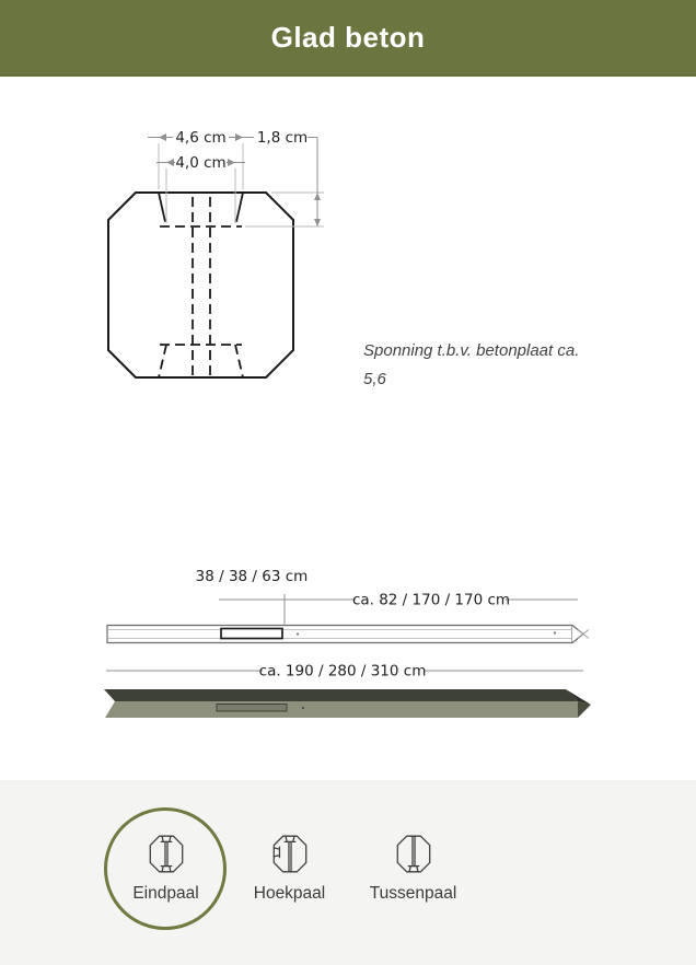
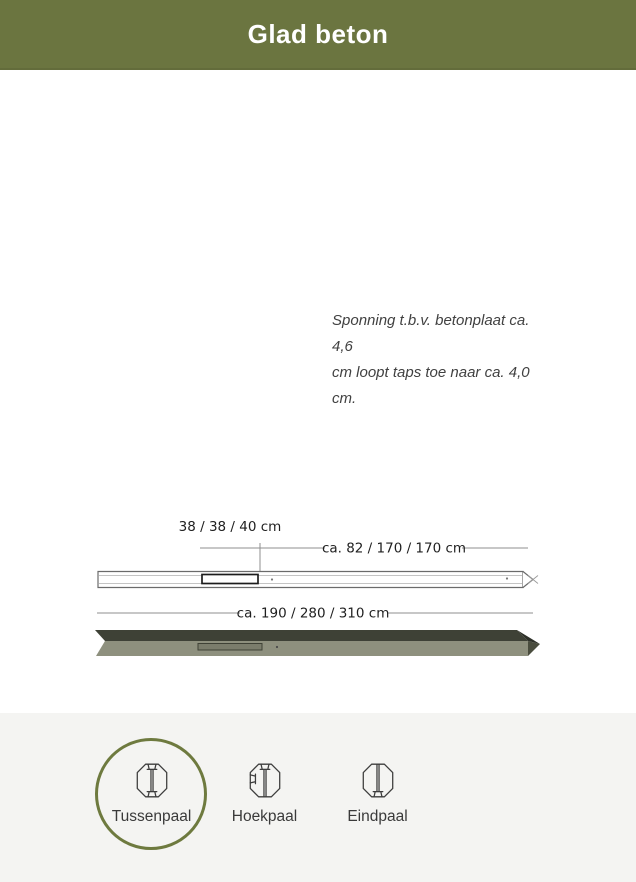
  Glad beton
- 4,6 cm
- 4,0 cm
- 1,8 cm
- Sponning t.b.v. betonplaat ca. 5,6
+ Sponning t.b.v. betonplaat ca. 4,6
+ cm loopt taps toe naar ca. 4,0 cm.
- 38 / 38 / 63 cm
+ 38 / 38 / 40 cm
  ca. 82 / 170 / 170 cm
  ca. 190 / 280 / 310 cm
- Eindpaal
+ Tussenpaal
  Hoekpaal
- Tussenpaal
+ Eindpaal
